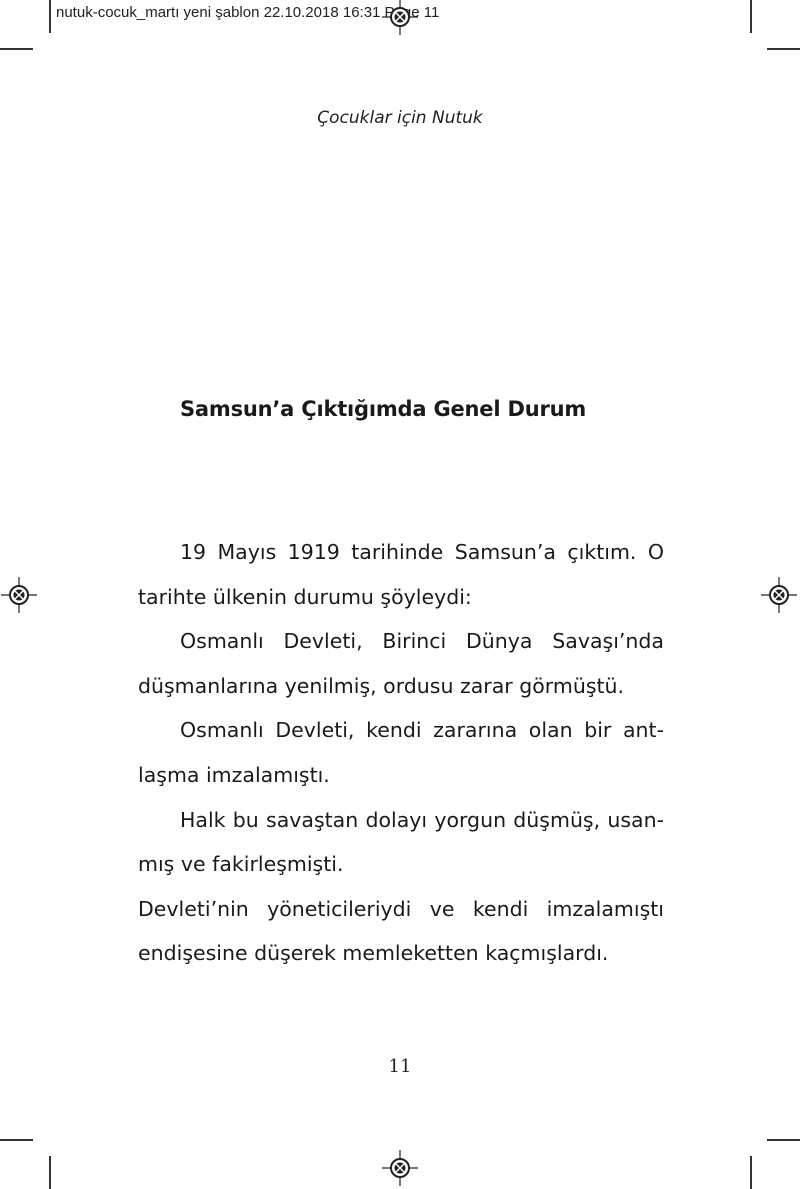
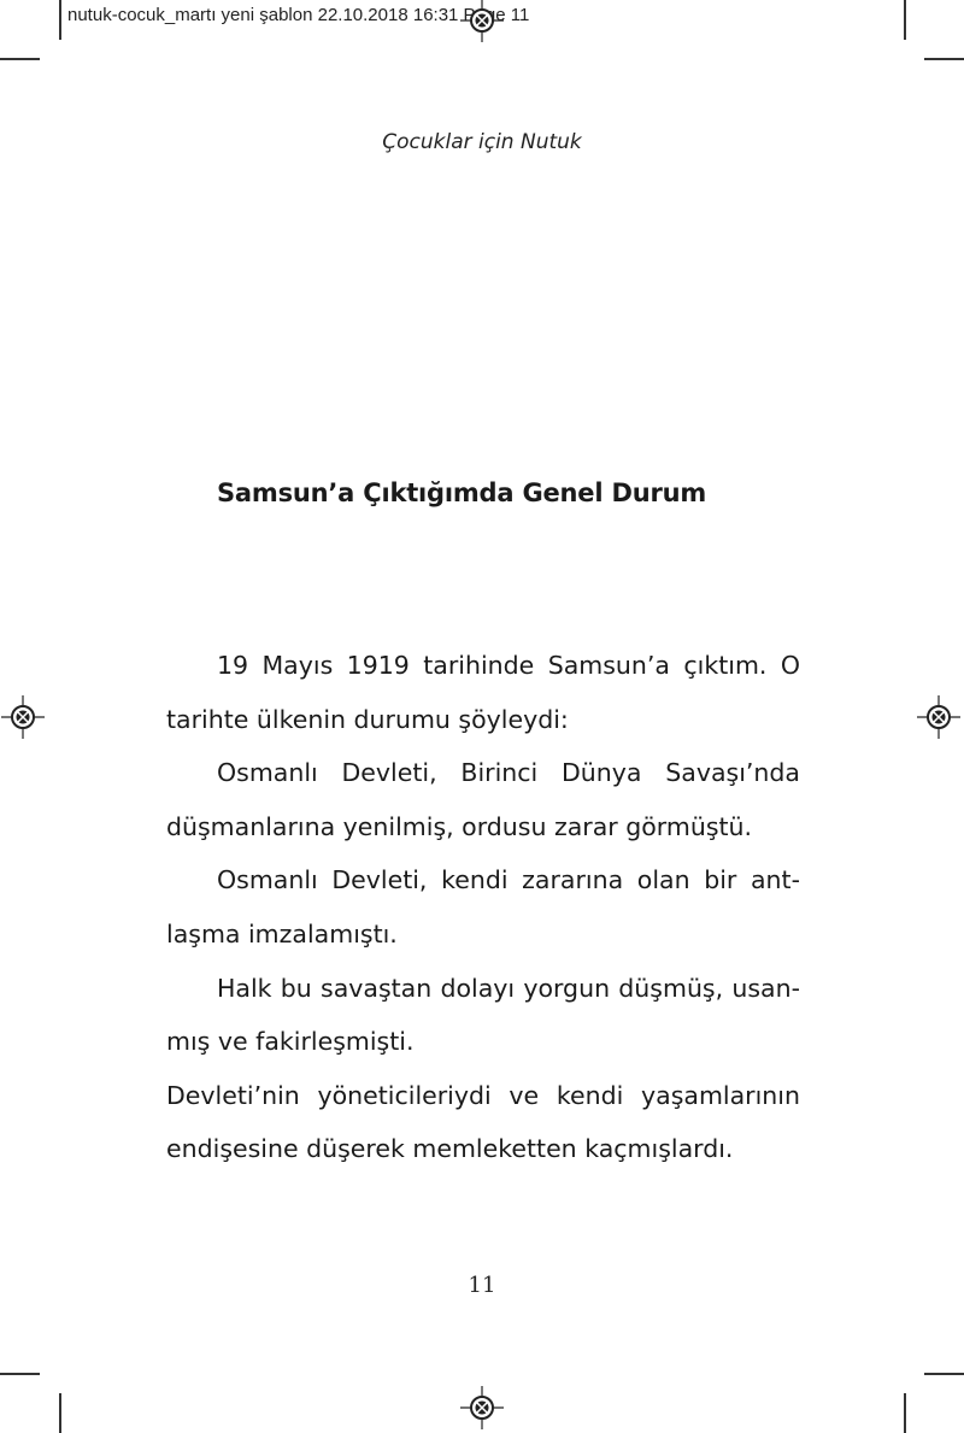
  nutuk-cocuk_martı yeni şablon 22.10.2018 16:31 Pe 11
  Çocuklar için Nutuk
  Samsun’a Çıktığımda Genel Durum
  19 Mayıs 1919 tarihinde Samsun’a çıktım. O
  tarihte ülkenin durumu şöyleydi:
  Osmanlı Devleti, Birinci Dünya Savaşı’nda
  düşmanlarına yenilmiş, ordusu zarar görmüştü.
  Osmanlı Devleti, kendi zararına olan bir ant-
  laşma imzalamıştı.
  Halk bu savaştan dolayı yorgun düşmüş, usan-
  mış ve fakirleşmişti.
- Devleti’nin yöneticileriydi ve kendi imzalamıştı
+ Devleti’nin yöneticileriydi ve kendi yaşamlarının
  endişesine düşerek memleketten kaçmışlardı.
  11
